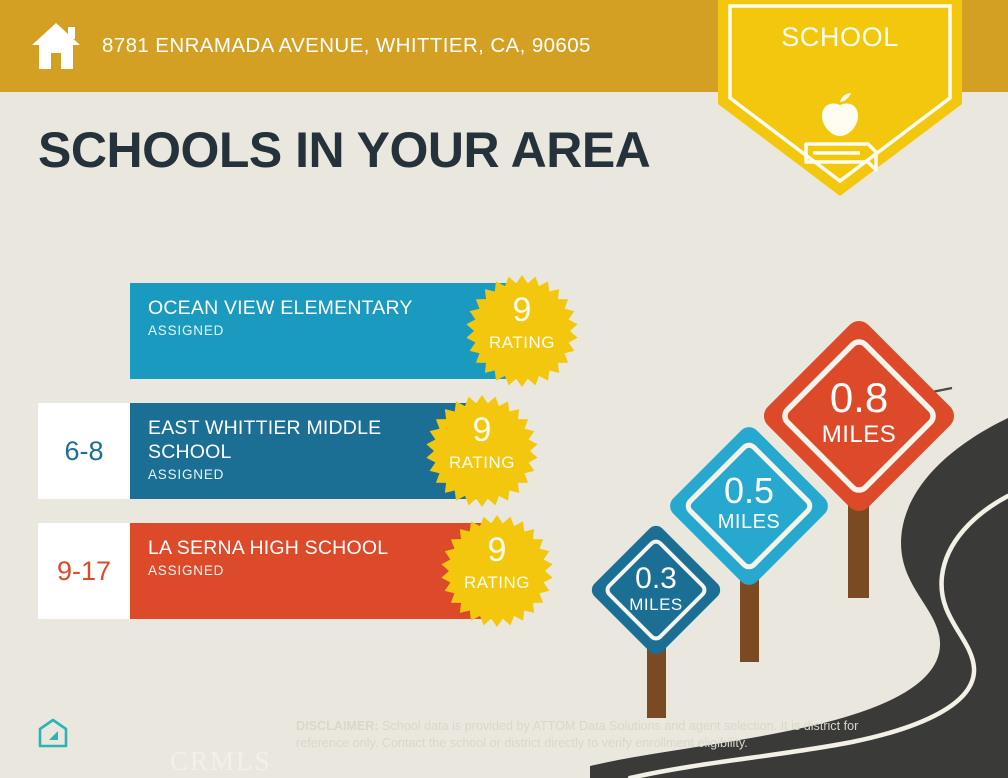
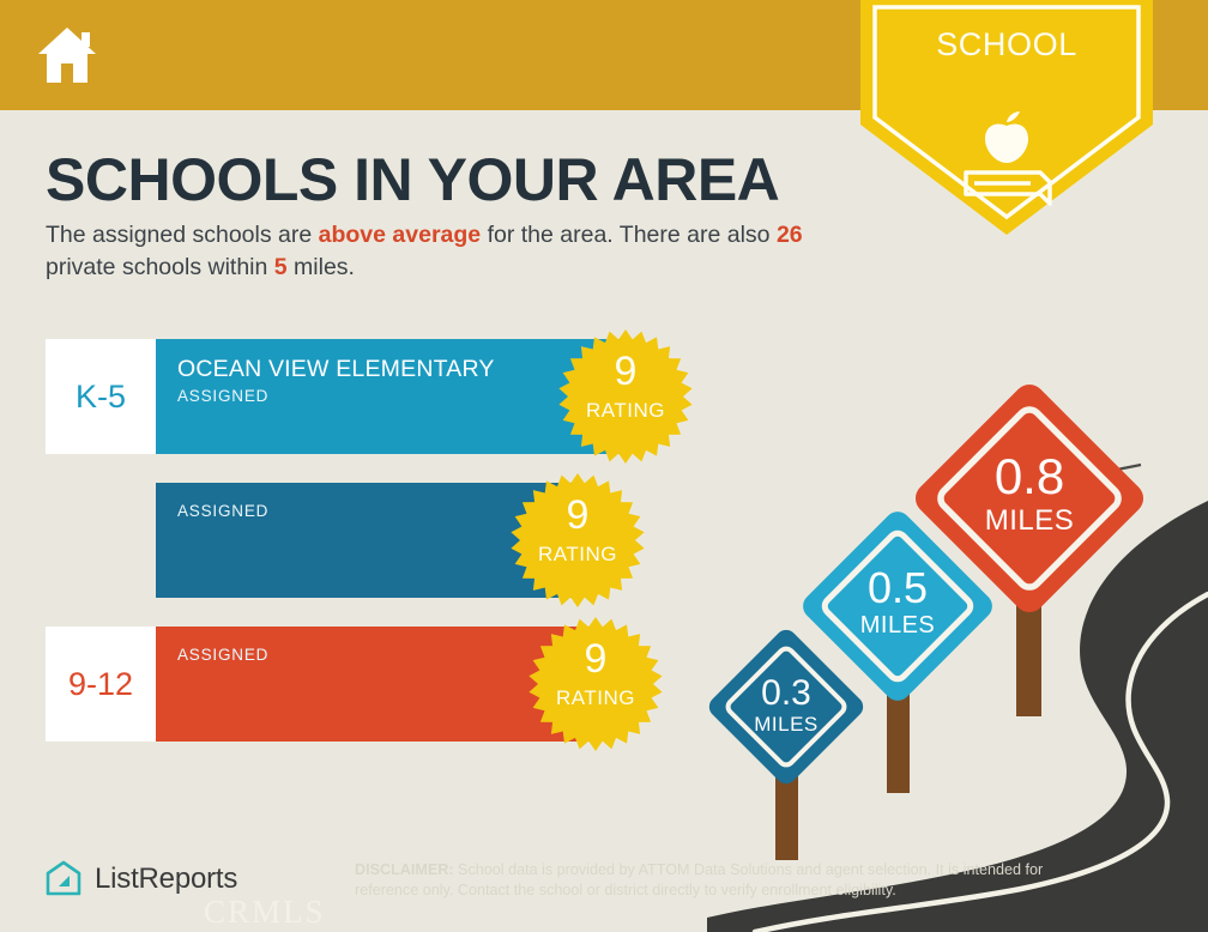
- 8781 ENRAMADA AVENUE, WHITTIER, CA, 90605
  SCHOOL
  SCHOOLS IN YOUR AREA
+ The assigned schools are above average for the area. There are also 26 private schools within 5 miles.
+ K-5
  OCEAN VIEW ELEMENTARY
  ASSIGNED
  9
  RATING
- 6-8
- EAST WHITTIER MIDDLE SCHOOL
  ASSIGNED
  9
  RATING
- 9-17
+ 9-12
- LA SERNA HIGH SCHOOL
  ASSIGNED
  9
  RATING
  0.3
  MILES
  0.5
  MILES
  0.8
  MILES
+ ListReports
- School data is provided by ATTOM Data Solutions and agent selection. It is district for reference only. Contact the school or district directly to verify enrollment eligibility.
+ School data is provided by ATTOM Data Solutions and agent selection. It is intended for reference only. Contact the school or district directly to verify enrollment eligibility.
